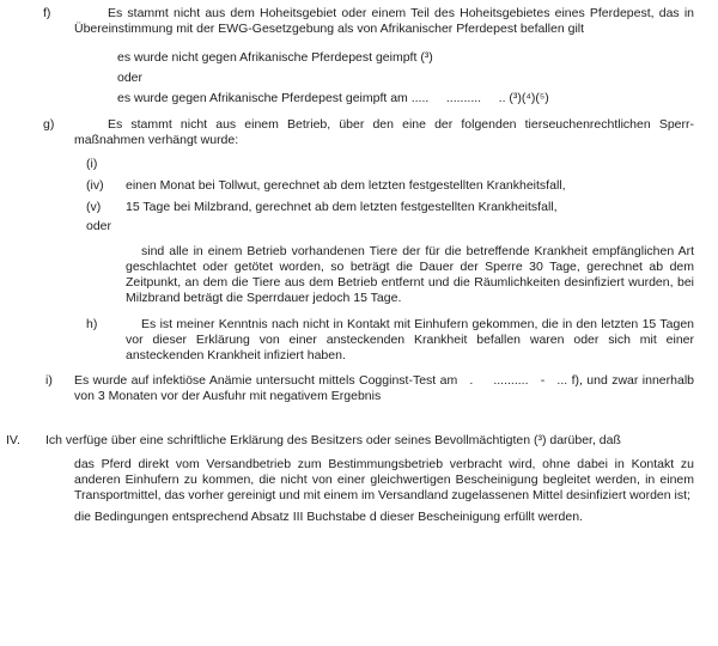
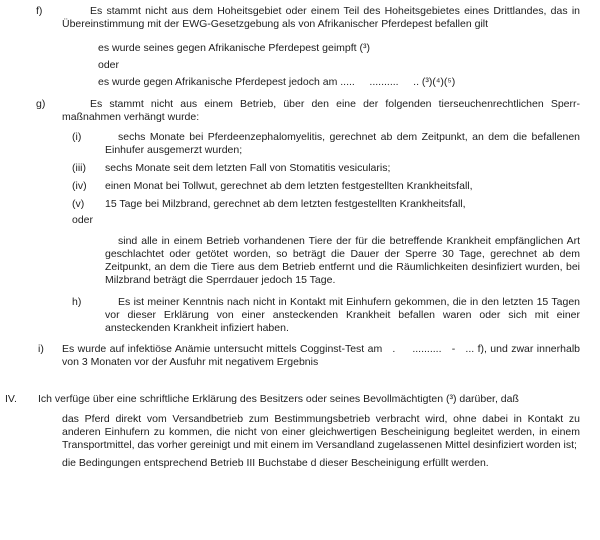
  f)
- Es stammt nicht aus dem Hoheitsgebiet oder einem Teil des Hoheitsgebietes eines Pferdepest, das in Übereinstimmung mit der EWG-Gesetzgebung als von Afrikanischer Pferdepest befallen gilt
+ Es stammt nicht aus dem Hoheitsgebiet oder einem Teil des Hoheitsgebietes eines Drittlandes, das in Übereinstimmung mit der EWG-Gesetzgebung als von Afrikanischer Pferdepest befallen gilt
- es wurde nicht gegen Afrikanische Pferdepest geimpft (³)
+ es wurde seines gegen Afrikanische Pferdepest geimpft (³)
  oder
- es wurde gegen Afrikanische Pferdepest geimpft am ..... .......... .. (³)(⁴)(⁵)
+ es wurde gegen Afrikanische Pferdepest jedoch am ..... .......... .. (³)(⁴)(⁵)
  g)
  Es stammt nicht aus einem Betrieb, über den eine der folgenden tierseuchenrechtlichen Sperr-maßnahmen verhängt wurde:
  (i)
+ sechs Monate bei Pferdeenzephalomyelitis, gerechnet ab dem Zeitpunkt, an dem die befallenen Einhufer ausgemerzt wurden;
+ (iii)
+ sechs Monate seit dem letzten Fall von Stomatitis vesicularis;
  (iv)
  einen Monat bei Tollwut, gerechnet ab dem letzten festgestellten Krankheitsfall,
  (v)
  15 Tage bei Milzbrand, gerechnet ab dem letzten festgestellten Krankheitsfall,
  oder
  sind alle in einem Betrieb vorhandenen Tiere der für die betreffende Krankheit empfänglichen Art geschlachtet oder getötet worden, so beträgt die Dauer der Sperre 30 Tage, gerechnet ab dem Zeitpunkt, an dem die Tiere aus dem Betrieb entfernt und die Räumlichkeiten desinfiziert wurden, bei Milzbrand beträgt die Sperrdauer jedoch 15 Tage.
  h)
  Es ist meiner Kenntnis nach nicht in Kontakt mit Einhufern gekommen, die in den letzten 15 Tagen vor dieser Erklärung von einer ansteckenden Krankheit befallen waren oder sich mit einer ansteckenden Krankheit infiziert haben.
  i)
  Es wurde auf infektiöse Anämie untersucht mittels Cogginst-Test am . .......... - ... f), und zwar innerhalb von 3 Monaten vor der Ausfuhr mit negativem Ergebnis
  IV.
  Ich verfüge über eine schriftliche Erklärung des Besitzers oder seines Bevollmächtigten (³) darüber, daß
  das Pferd direkt vom Versandbetrieb zum Bestimmungsbetrieb verbracht wird, ohne dabei in Kontakt zu anderen Einhufern zu kommen, die nicht von einer gleichwertigen Bescheinigung begleitet werden, in einem Transportmittel, das vorher gereinigt und mit einem im Versandland zugelassenen Mittel desinfiziert worden ist;
- die Bedingungen entsprechend Absatz III Buchstabe d dieser Bescheinigung erfüllt werden.
+ die Bedingungen entsprechend Betrieb III Buchstabe d dieser Bescheinigung erfüllt werden.
